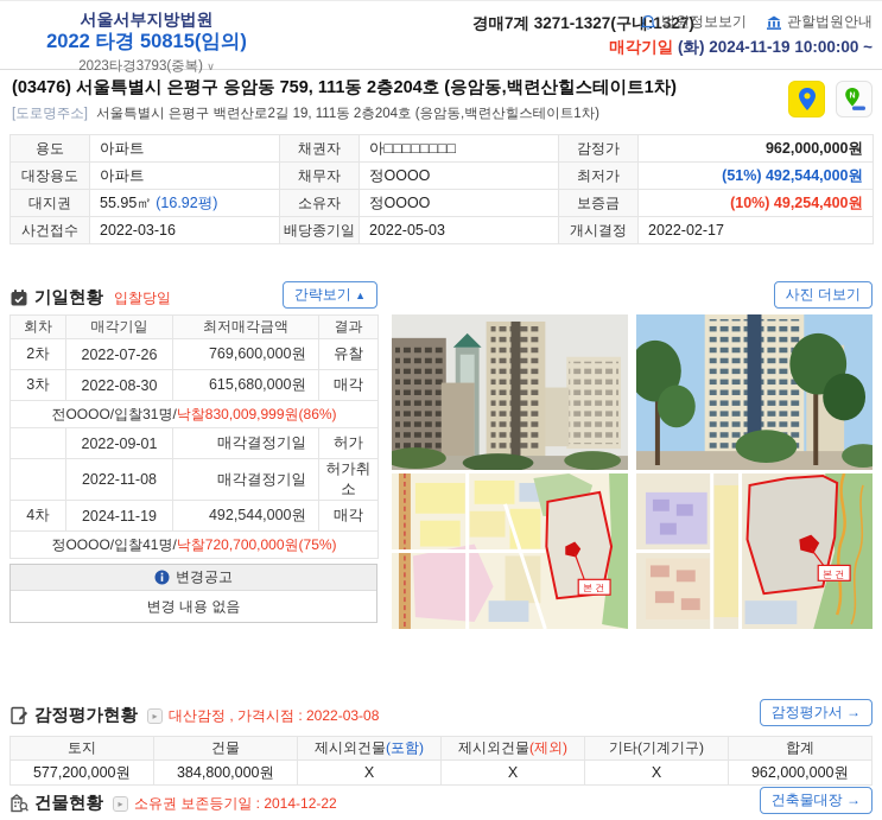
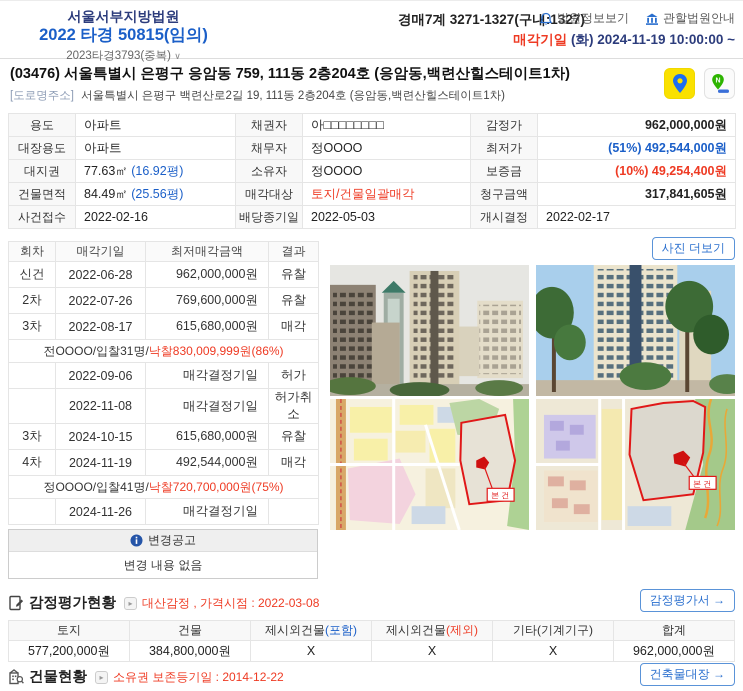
  서울서부지방법원
  2022 타경 50815(임의)
  2023타경3793(중복) ∨
  경매7계 3271-1327(구내:1327)
  법원정보보기
  관할법원안내
  매각기일 (화) 2024-11-19 10:00:00 ~
  (03476) 서울특별시 은평구 응암동 759, 111동 2층204호 (응암동,백련산힐스테이트1차)
  [도로명주소] 서울특별시 은평구 백련산로2길 19, 111동 2층204호 (응암동,백련산힐스테이트1차)
  용도	아파트	채권자	아□□□□□□□□	감정가	962,000,000원
  대장용도	아파트	채무자	정OOOO	최저가	(51%) 492,544,000원
- 대지권	55.95㎡ (16.92평)	소유자	정OOOO	보증금	(10%) 49,254,400원
+ 대지권	77.63㎡ (16.92평)	소유자	정OOOO	보증금	(10%) 49,254,400원
+ 건물면적	84.49㎡ (25.56평)	매각대상	토지/건물일괄매각	청구금액	317,841,605원
- 사건접수	2022-03-16	배당종기일	2022-05-03	개시결정	2022-02-17
+ 사건접수	2022-02-16	배당종기일	2022-05-03	개시결정	2022-02-17
- 기일현황
- 입찰당일
- 간략보기 ▲
  회차	매각기일	최저매각금액	결과
+ 신건	2022-06-28	962,000,000원	유찰
  2차	2022-07-26	769,600,000원	유찰
- 3차	2022-08-30	615,680,000원	매각
+ 3차	2022-08-17	615,680,000원	매각
  전OOOO/입찰31명/낙찰830,009,999원(86%)
- 	2022-09-01	매각결정기일	허가
+ 	2022-09-06	매각결정기일	허가
  	2022-11-08	매각결정기일	허가취소
+ 3차	2024-10-15	615,680,000원	유찰
  4차	2024-11-19	492,544,000원	매각
  정OOOO/입찰41명/낙찰720,700,000원(75%)
+ 	2024-11-26	매각결정기일
  변경공고
  변경 내용 없음
  사진 더보기
  본 건
  본 건
  감정평가현황
  ▸
  대산감정 , 가격시점 : 2022-03-08
  감정평가서 →
  토지	건물	제시외건물(포함)	제시외건물(제외)	기타(기계기구)	합계
  577,200,000원	384,800,000원	X	X	X	962,000,000원
  건물현황
  ▸
  소유권 보존등기일 : 2014-12-22
  건축물대장 →
